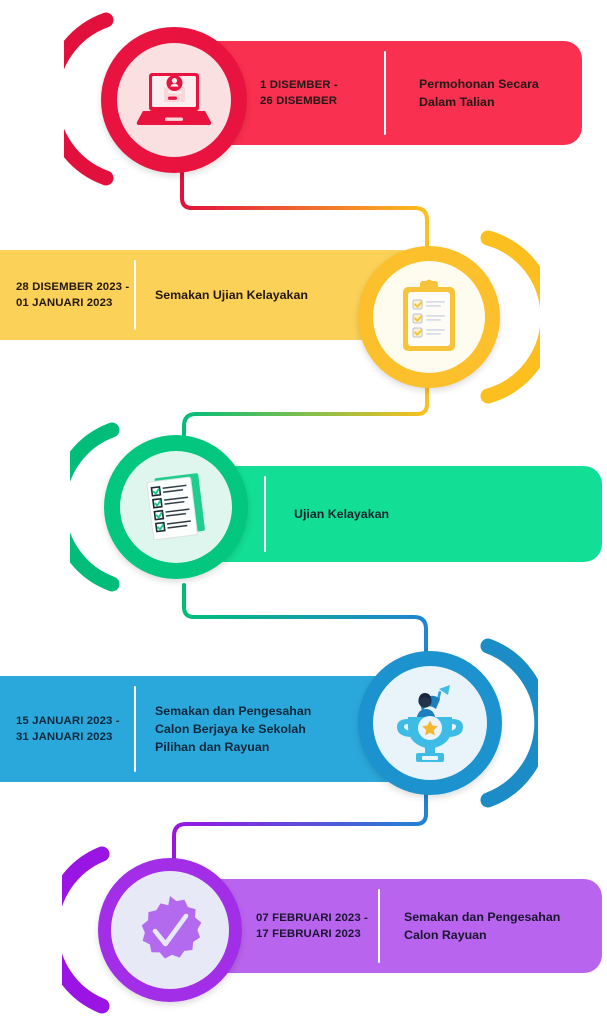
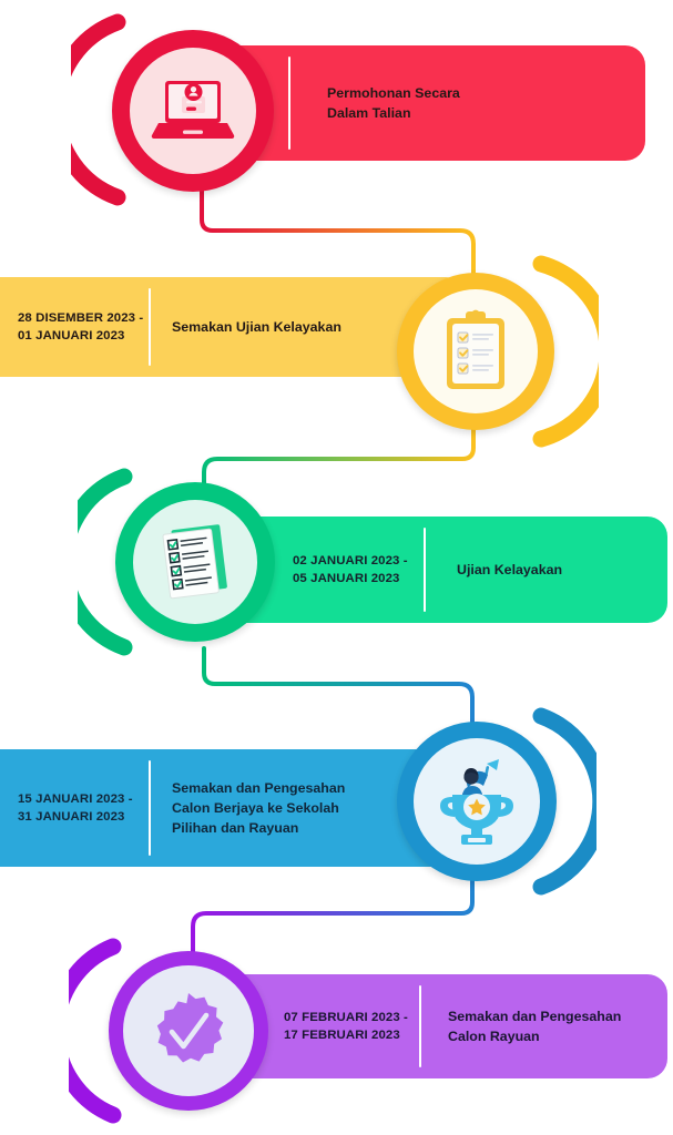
- 1 DISEMBER -
- 26 DISEMBER
  Permohonan Secara
  Dalam Talian
  28 DISEMBER 2023 -
  01 JANUARI 2023
  Semakan Ujian Kelayakan
+ 02 JANUARI 2023 -
+ 05 JANUARI 2023
  Ujian Kelayakan
  15 JANUARI 2023 -
  31 JANUARI 2023
  Semakan dan Pengesahan
  Calon Berjaya ke Sekolah
  Pilihan dan Rayuan
  07 FEBRUARI 2023 -
  17 FEBRUARI 2023
  Semakan dan Pengesahan
  Calon Rayuan
